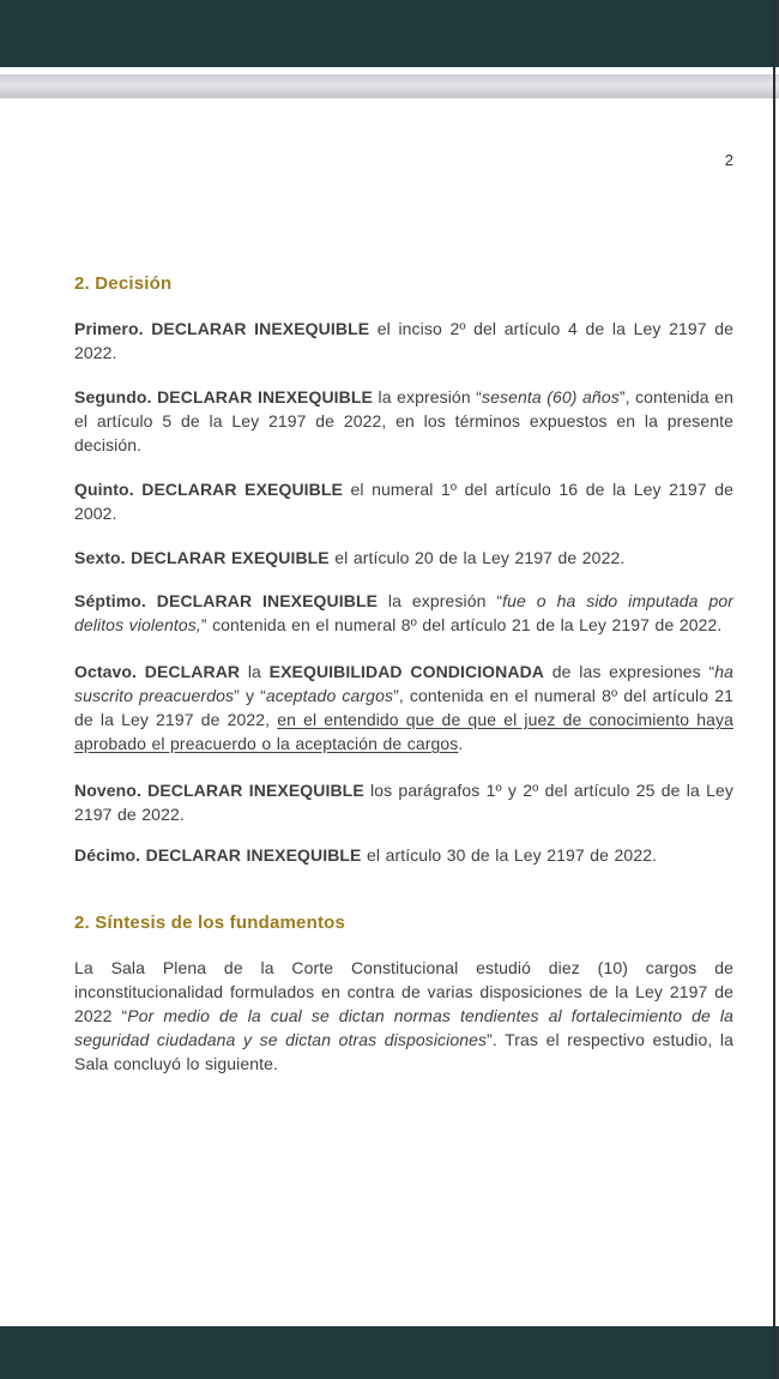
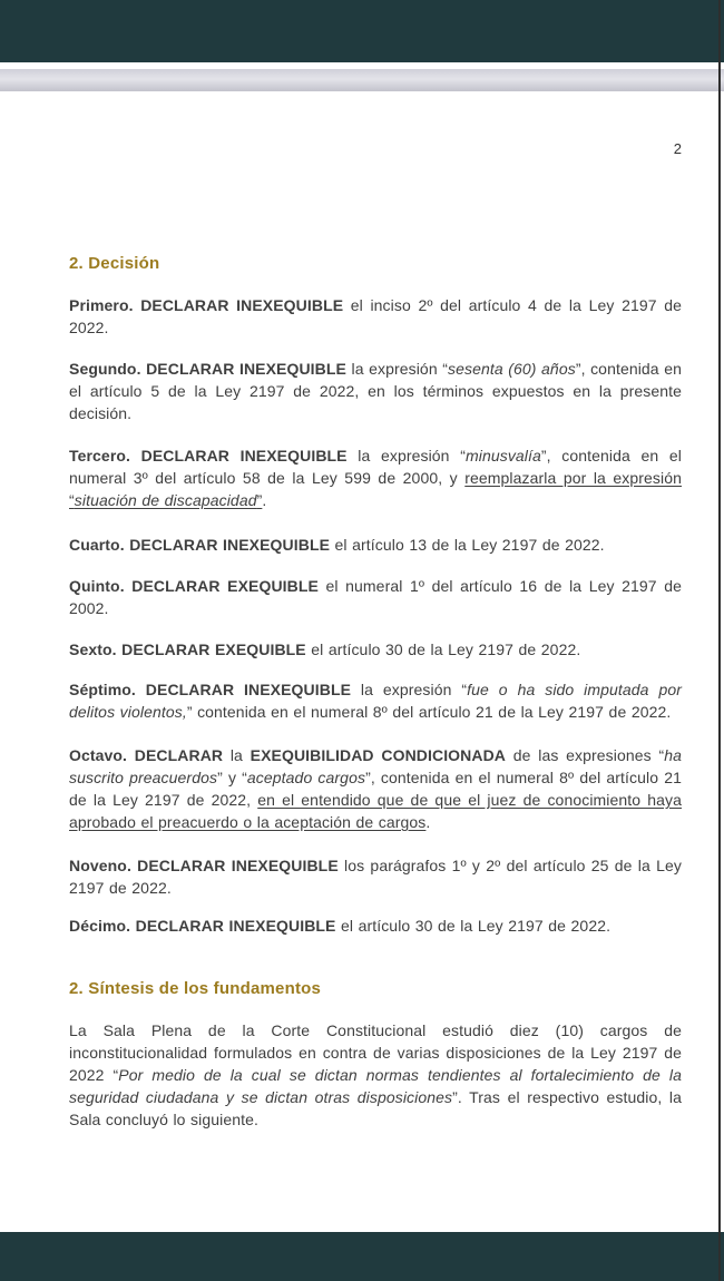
  2
  2. Decisión
  Primero. DECLARAR INEXEQUIBLE el inciso 2º del artículo 4 de la Ley 2197 de 2022.
  Segundo. DECLARAR INEXEQUIBLE la expresión “sesenta (60) años”, contenida en el artículo 5 de la Ley 2197 de 2022, en los términos expuestos en la presente decisión.
+ Tercero. DECLARAR INEXEQUIBLE la expresión “minusvalía”, contenida en el numeral 3º del artículo 58 de la Ley 599 de 2000, y reemplazarla por la expresión “situación de discapacidad”.
+ Cuarto. DECLARAR INEXEQUIBLE el artículo 13 de la Ley 2197 de 2022.
  Quinto. DECLARAR EXEQUIBLE el numeral 1º del artículo 16 de la Ley 2197 de 2002.
- Sexto. DECLARAR EXEQUIBLE el artículo 20 de la Ley 2197 de 2022.
+ Sexto. DECLARAR EXEQUIBLE el artículo 30 de la Ley 2197 de 2022.
  Séptimo. DECLARAR INEXEQUIBLE la expresión “fue o ha sido imputada por delitos violentos,” contenida en el numeral 8º del artículo 21 de la Ley 2197 de 2022.
  Octavo. DECLARAR la EXEQUIBILIDAD CONDICIONADA de las expresiones “ha suscrito preacuerdos” y “aceptado cargos”, contenida en el numeral 8º del artículo 21 de la Ley 2197 de 2022, en el entendido que de que el juez de conocimiento haya aprobado el preacuerdo o la aceptación de cargos.
  Noveno. DECLARAR INEXEQUIBLE los parágrafos 1º y 2º del artículo 25 de la Ley 2197 de 2022.
  Décimo. DECLARAR INEXEQUIBLE el artículo 30 de la Ley 2197 de 2022.
  2. Síntesis de los fundamentos
  La Sala Plena de la Corte Constitucional estudió diez (10) cargos de inconstitucionalidad formulados en contra de varias disposiciones de la Ley 2197 de 2022 “Por medio de la cual se dictan normas tendientes al fortalecimiento de la seguridad ciudadana y se dictan otras disposiciones”. Tras el respectivo estudio, la Sala concluyó lo siguiente.
